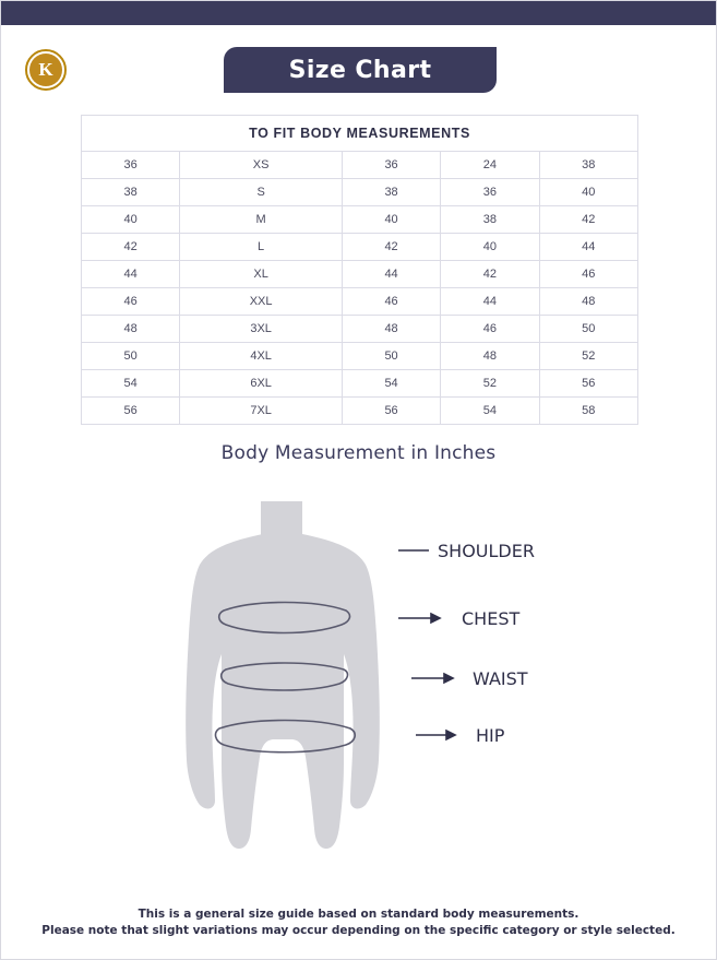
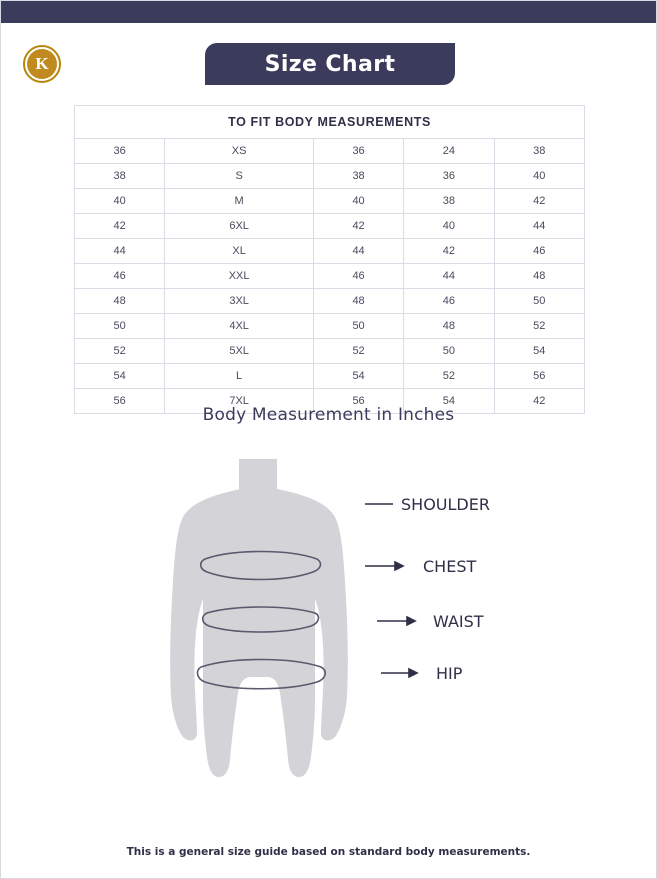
  K
  Size Chart
  TO FIT BODY MEASUREMENTS
  36	XS	36	24	38
  38	S	38	36	40
  40	M	40	38	42
- 42	L	42	40	44
+ 42	6XL	42	40	44
  44	XL	44	42	46
  46	XXL	46	44	48
  48	3XL	48	46	50
  50	4XL	50	48	52
+ 52	5XL	52	50	54
- 54	6XL	54	52	56
+ 54	L	54	52	56
- 56	7XL	56	54	58
+ 56	7XL	56	54	42
  Body Measurement in Inches
  SHOULDER
  CHEST
  WAIST
  HIP
  This is a general size guide based on standard body measurements.
- Please note that slight variations may occur depending on the specific category or style selected.
